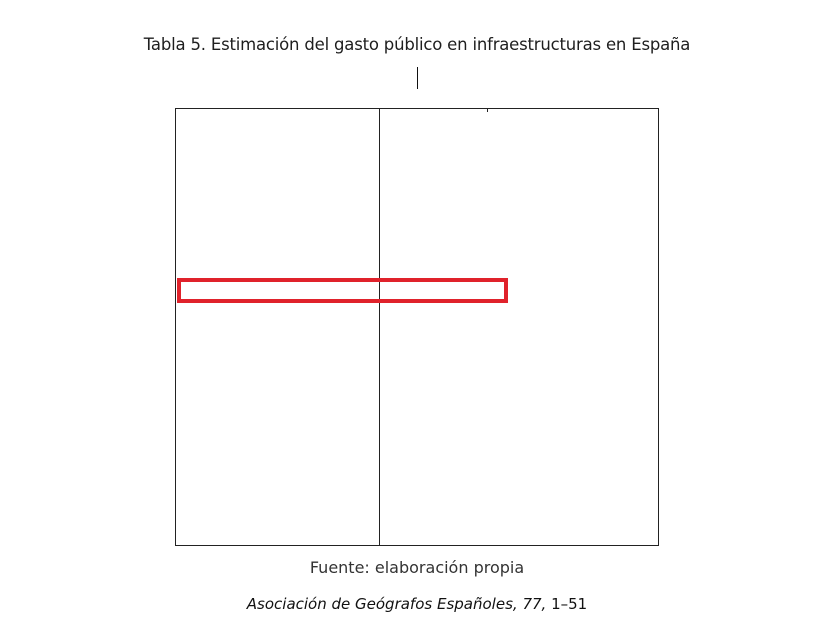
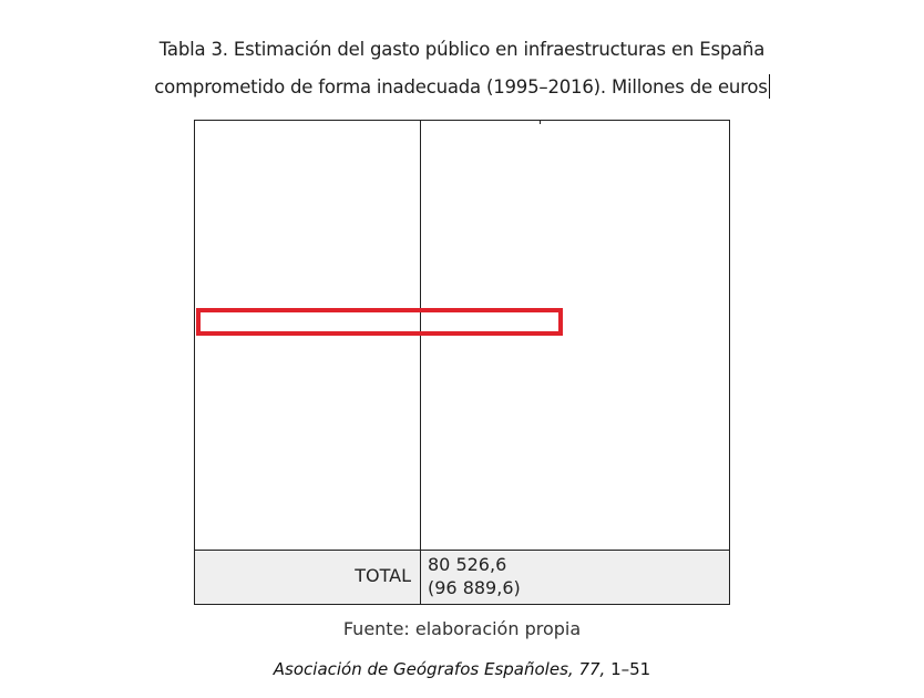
- Tabla 5. Estimación del gasto público en infraestructuras en España
+ Tabla 3. Estimación del gasto público en infraestructuras en España
+ comprometido de forma inadecuada (1995–2016). Millones de euros
+ TOTAL
+ 80 526,6
+ (96 889,6)
  Fuente: elaboración propia
  Asociación de Geógrafos Españoles, 77, 1–51
